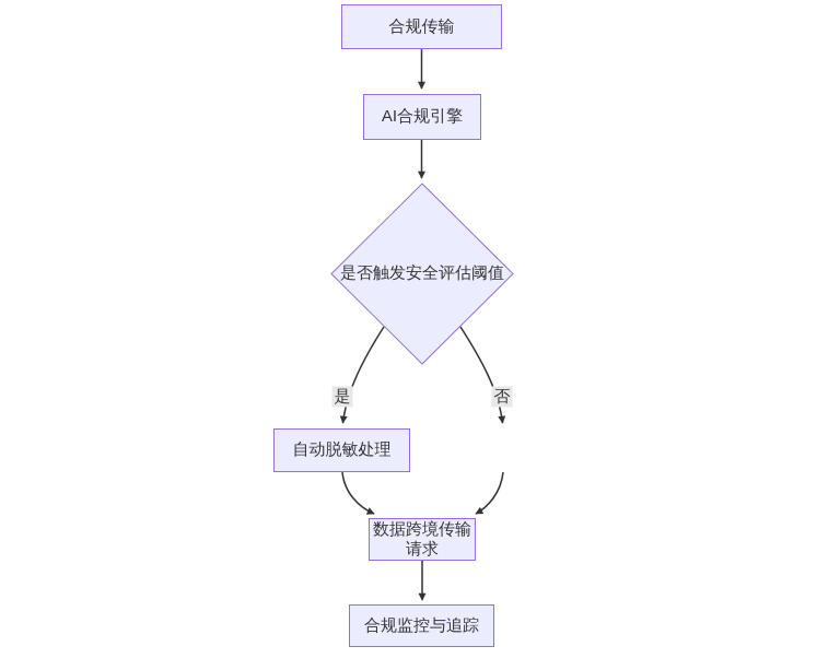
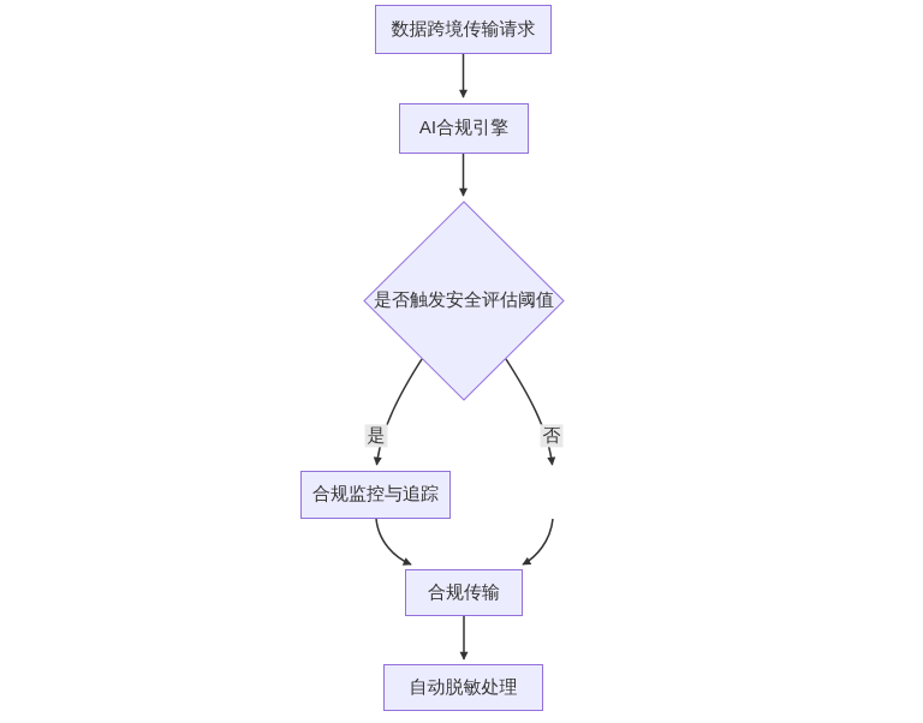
- 合规传输
+ 数据跨境传输请求
  AI合规引擎
  是否触发安全评估阈值
  是
  否
- 自动脱敏处理
+ 合规监控与追踪
- 数据跨境传输请求
+ 合规传输
- 合规监控与追踪
+ 自动脱敏处理
